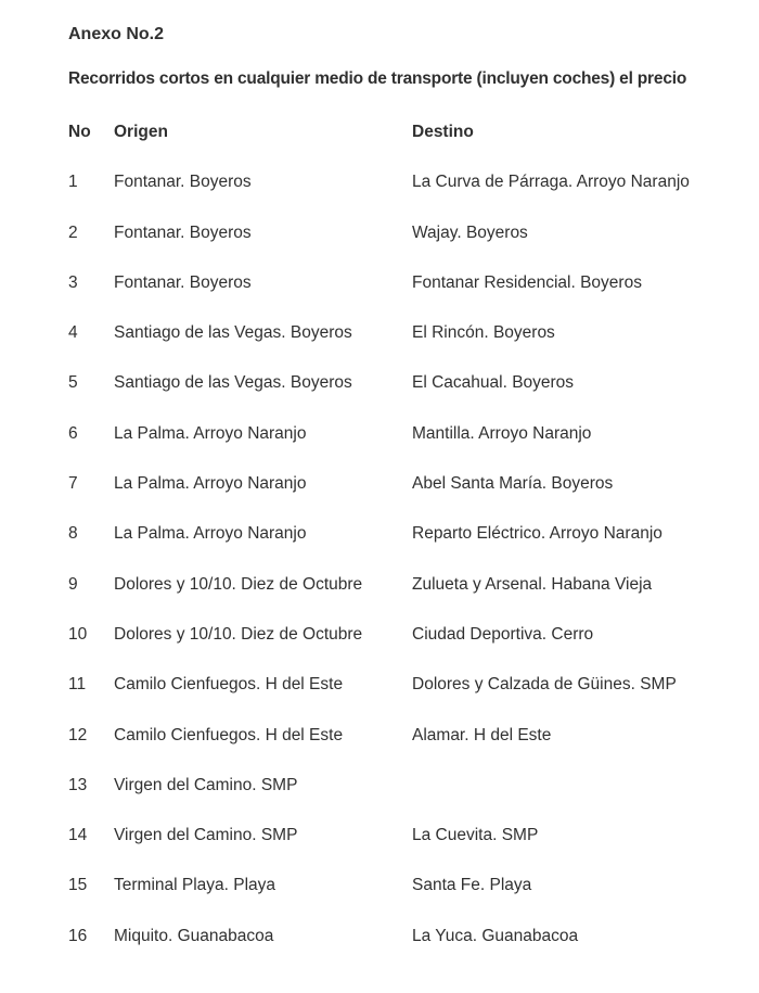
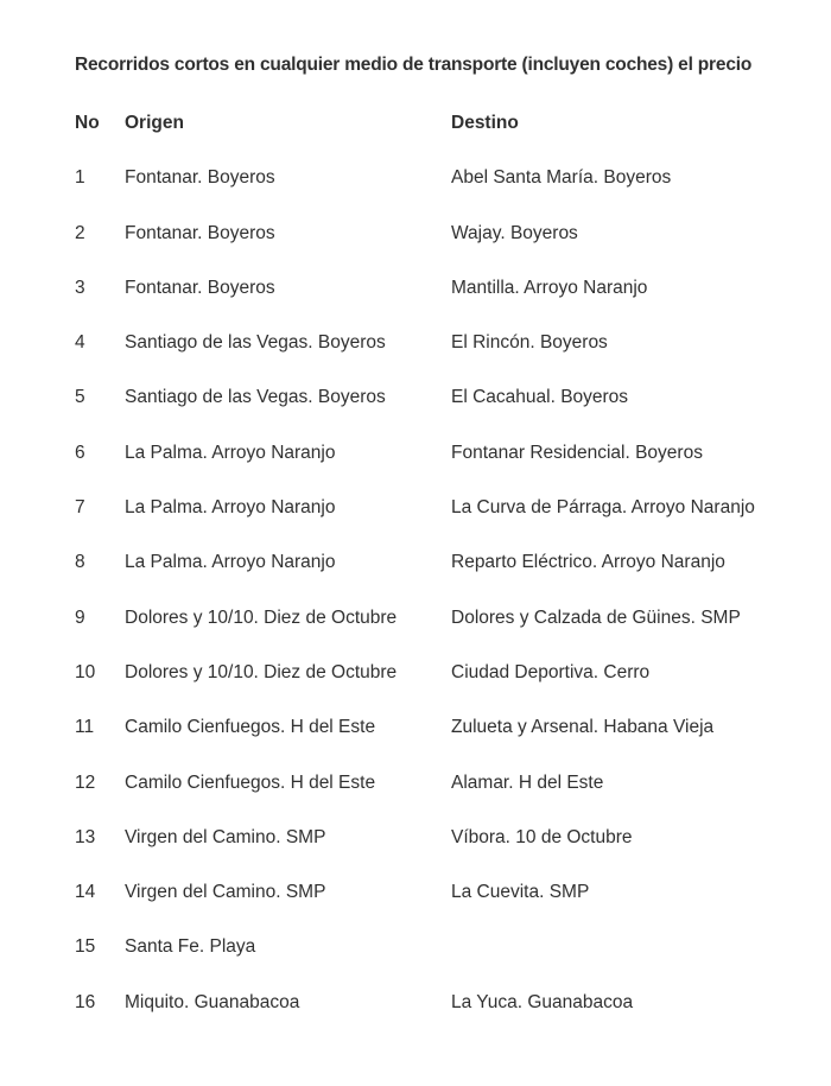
- Anexo No.2
  Recorridos cortos en cualquier medio de transporte (incluyen coches) el precio
  No
  Origen
  Destino
  1
  Fontanar. Boyeros
- La Curva de Párraga. Arroyo Naranjo
+ Abel Santa María. Boyeros
  2
  Fontanar. Boyeros
  Wajay. Boyeros
  3
  Fontanar. Boyeros
- Fontanar Residencial. Boyeros
+ Mantilla. Arroyo Naranjo
  4
  Santiago de las Vegas. Boyeros
  El Rincón. Boyeros
  5
  Santiago de las Vegas. Boyeros
  El Cacahual. Boyeros
  6
  La Palma. Arroyo Naranjo
- Mantilla. Arroyo Naranjo
+ Fontanar Residencial. Boyeros
  7
  La Palma. Arroyo Naranjo
- Abel Santa María. Boyeros
+ La Curva de Párraga. Arroyo Naranjo
  8
  La Palma. Arroyo Naranjo
  Reparto Eléctrico. Arroyo Naranjo
  9
  Dolores y 10/10. Diez de Octubre
- Zulueta y Arsenal. Habana Vieja
+ Dolores y Calzada de Güines. SMP
  10
  Dolores y 10/10. Diez de Octubre
  Ciudad Deportiva. Cerro
  11
  Camilo Cienfuegos. H del Este
- Dolores y Calzada de Güines. SMP
+ Zulueta y Arsenal. Habana Vieja
  12
  Camilo Cienfuegos. H del Este
  Alamar. H del Este
  13
  Virgen del Camino. SMP
+ Víbora. 10 de Octubre
  14
  Virgen del Camino. SMP
  La Cuevita. SMP
  15
- Terminal Playa. Playa
  Santa Fe. Playa
  16
  Miquito. Guanabacoa
  La Yuca. Guanabacoa
